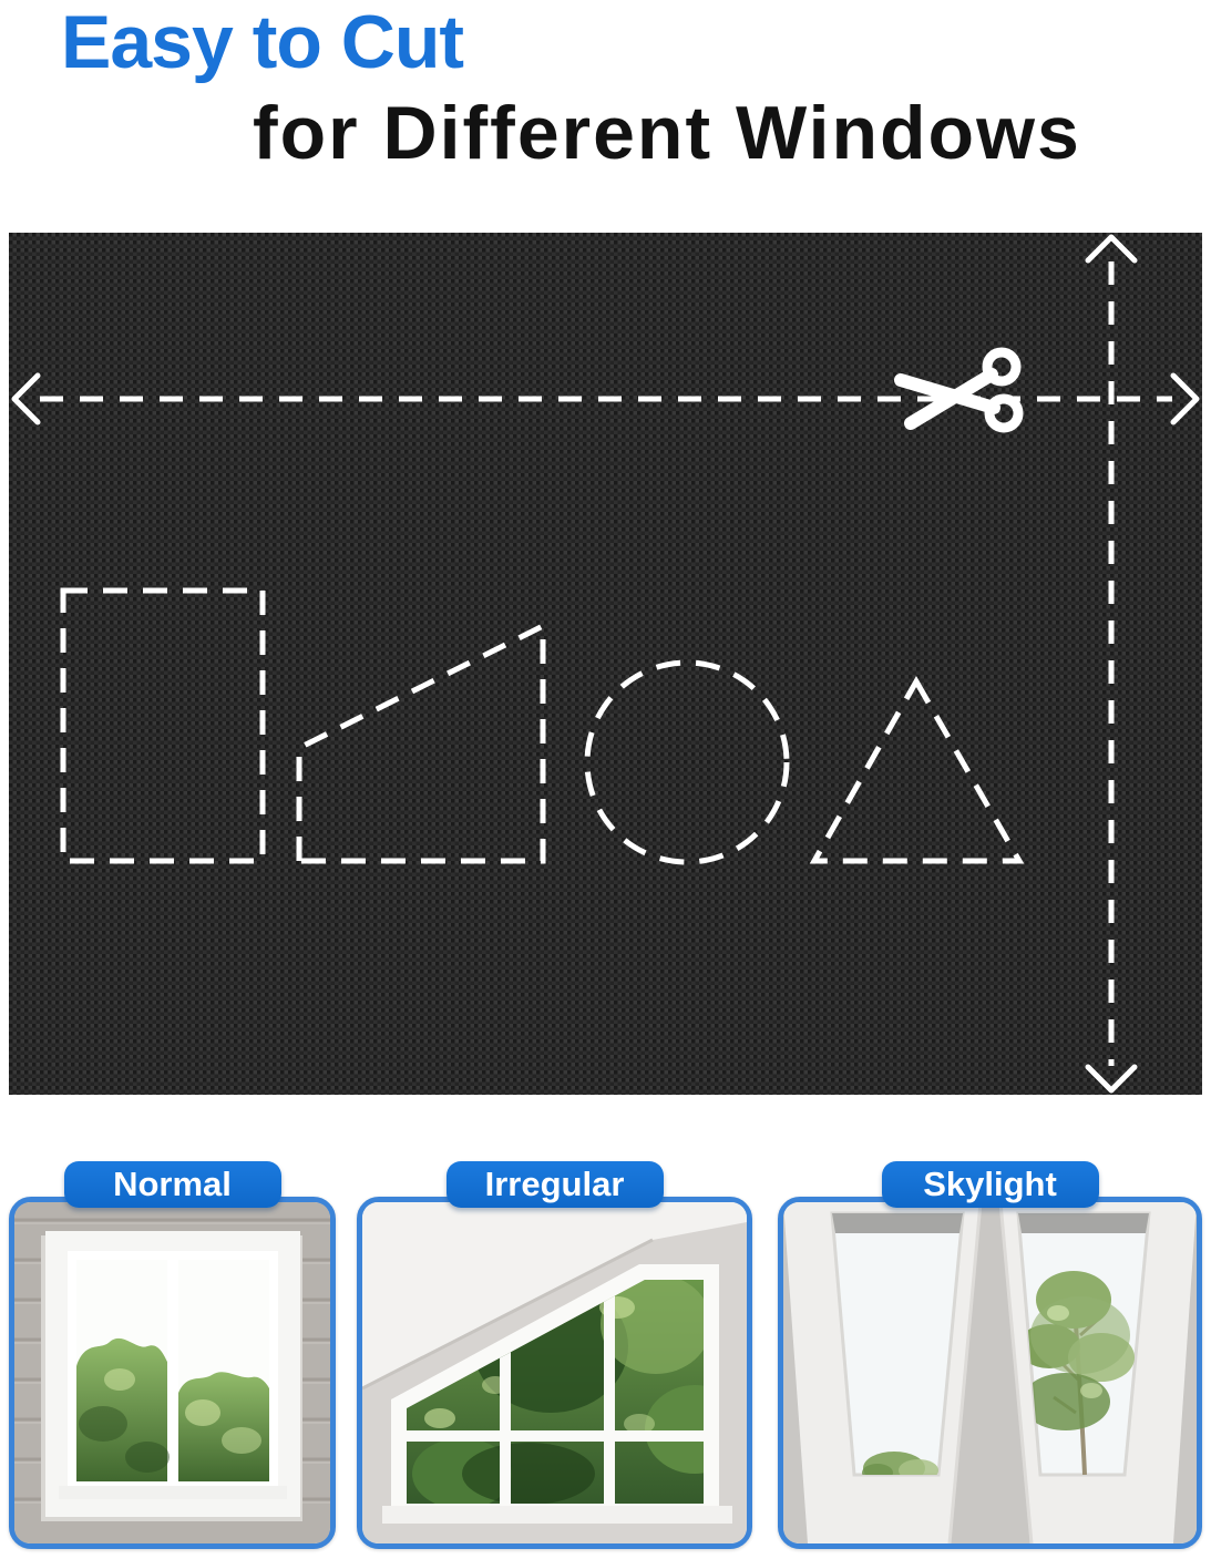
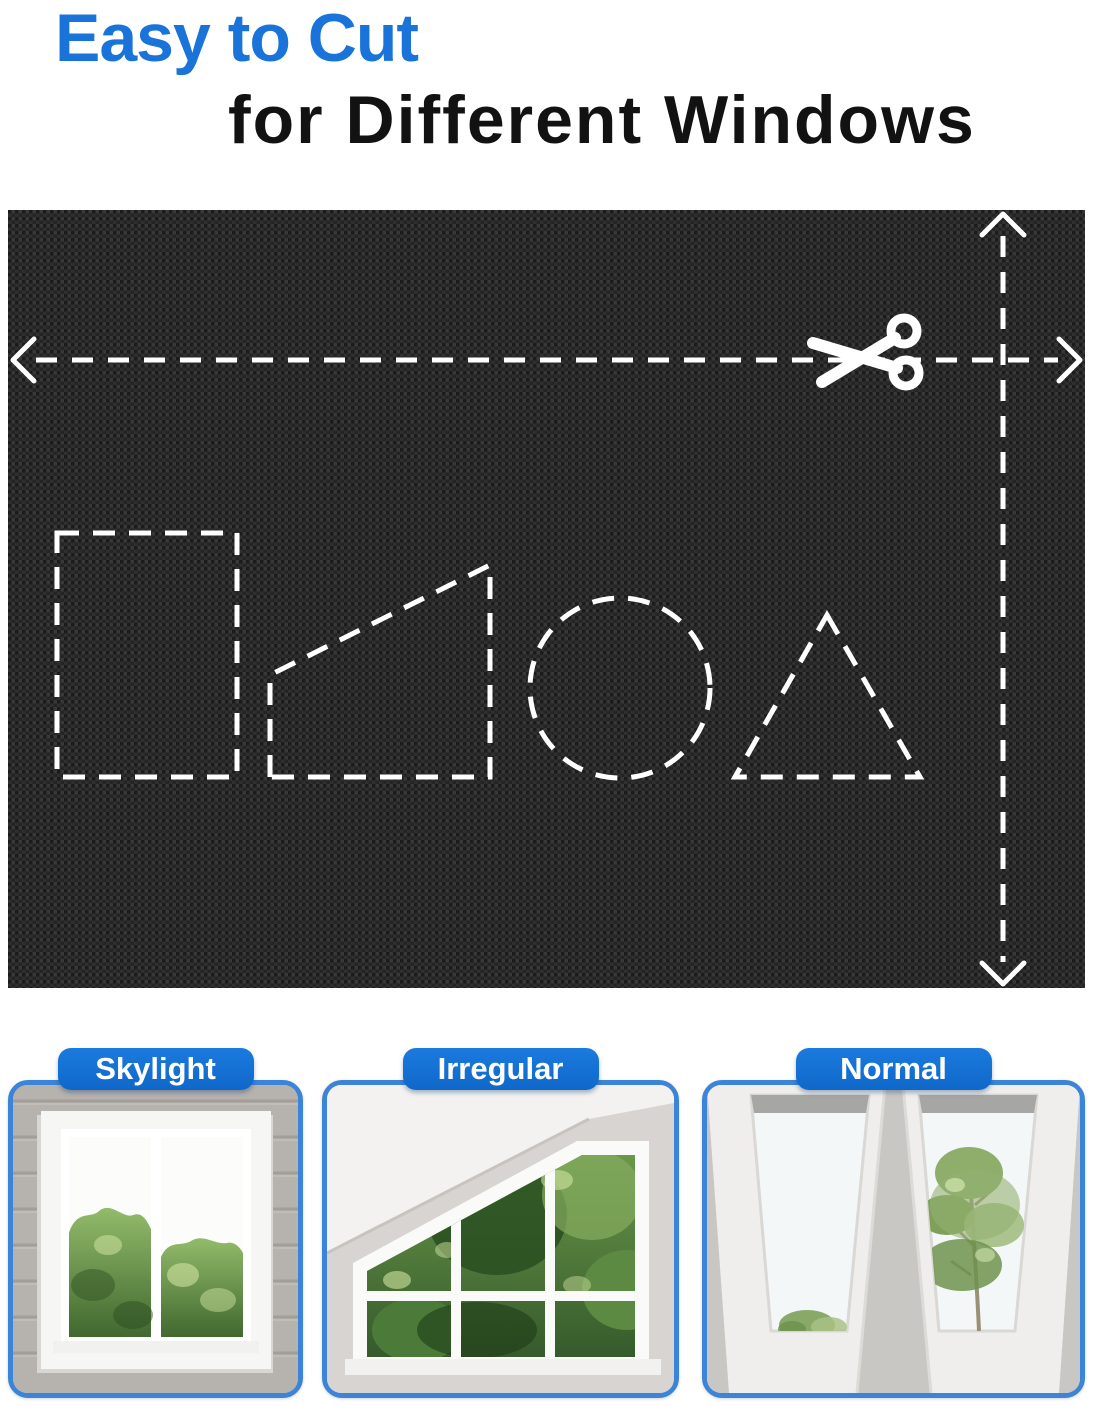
  Easy to Cut
  for Different Windows
- Normal
+ Skylight
  Irregular
- Skylight
+ Normal
